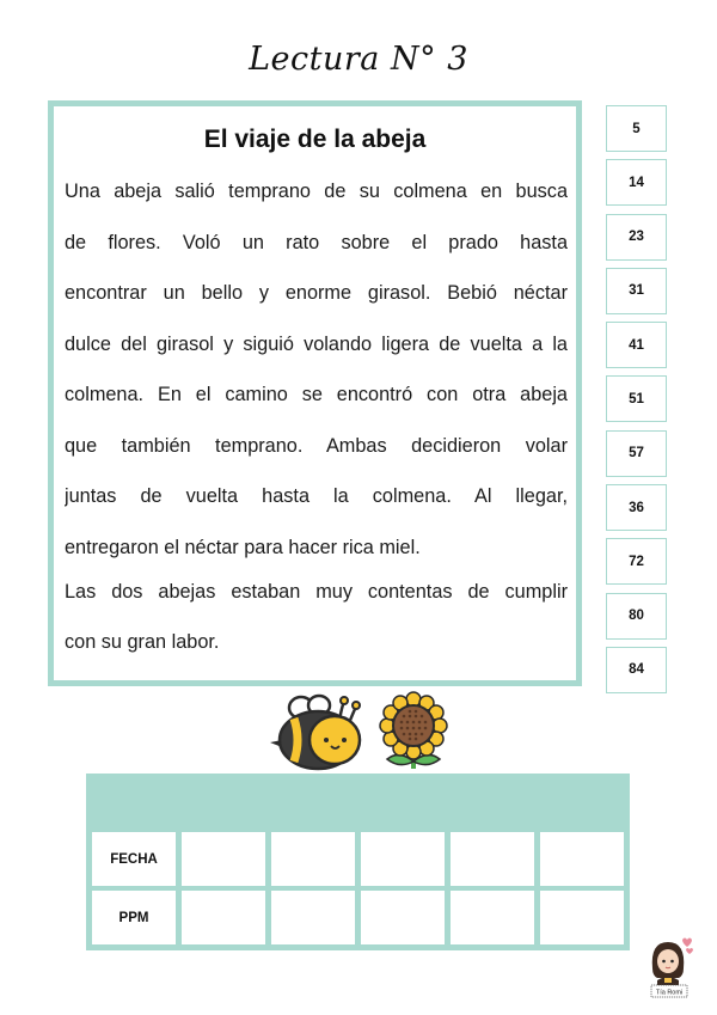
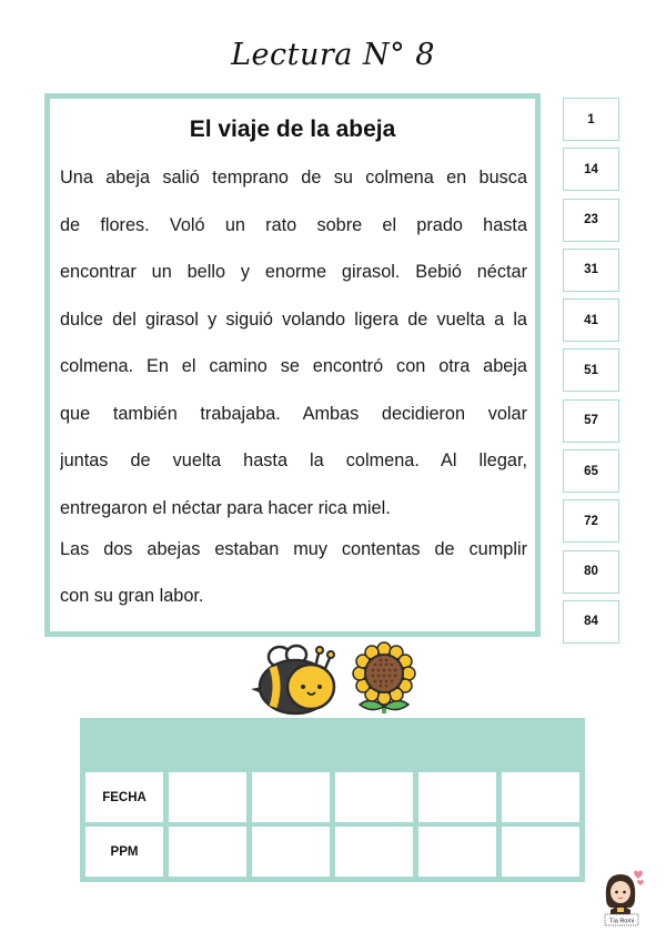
- Lectura N° 3
+ Lectura N° 8
  El viaje de la abeja
  Una abeja salió temprano de su colmena en busca
  de flores. Voló un rato sobre el prado hasta
  encontrar un bello y enorme girasol. Bebió néctar
  dulce del girasol y siguió volando ligera de vuelta a la
  colmena. En el camino se encontró con otra abeja
- que también temprano. Ambas decidieron volar
+ que también trabajaba. Ambas decidieron volar
  juntas de vuelta hasta la colmena. Al llegar,
  entregaron el néctar para hacer rica miel.
  Las dos abejas estaban muy contentas de cumplir
  con su gran labor.
- 5
+ 1
  14
  23
  31
  41
  51
  57
- 36
+ 65
  72
  80
  84
  FECHA
  PPM
